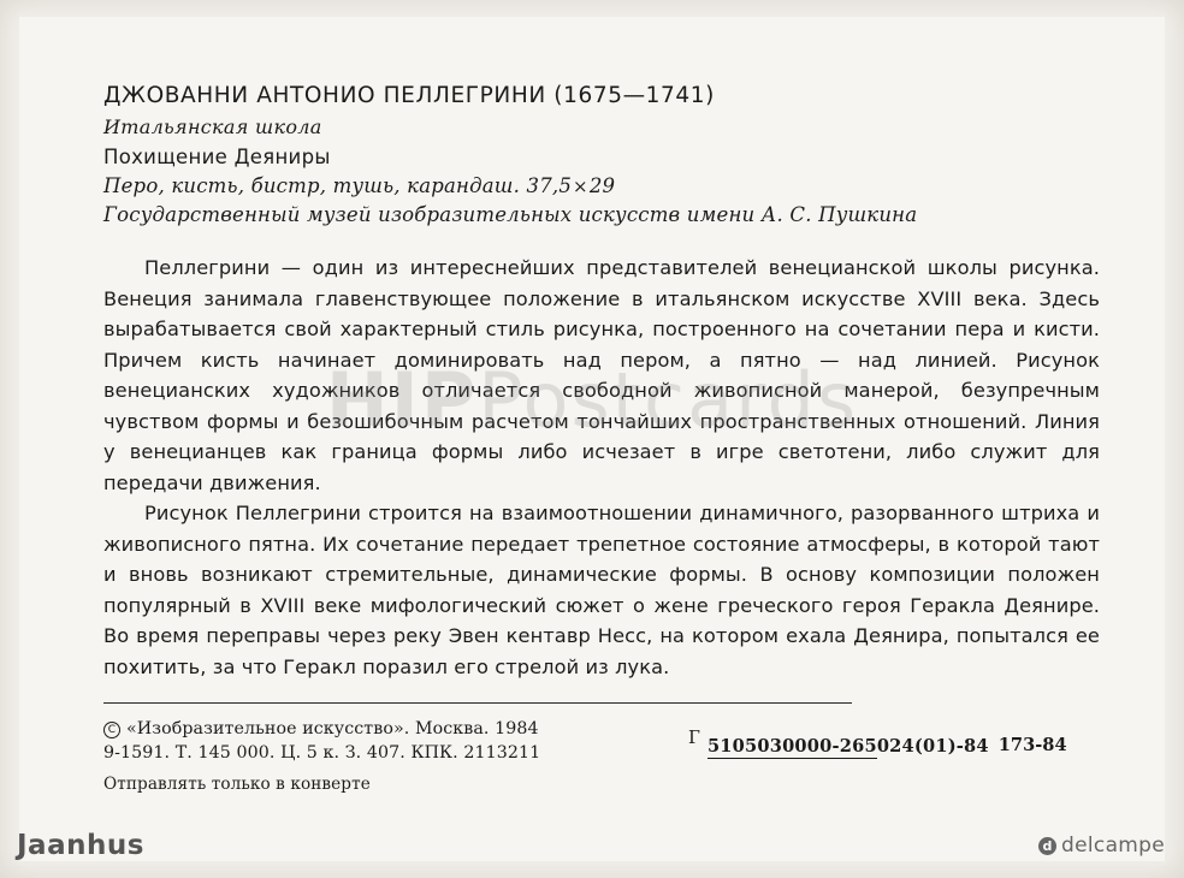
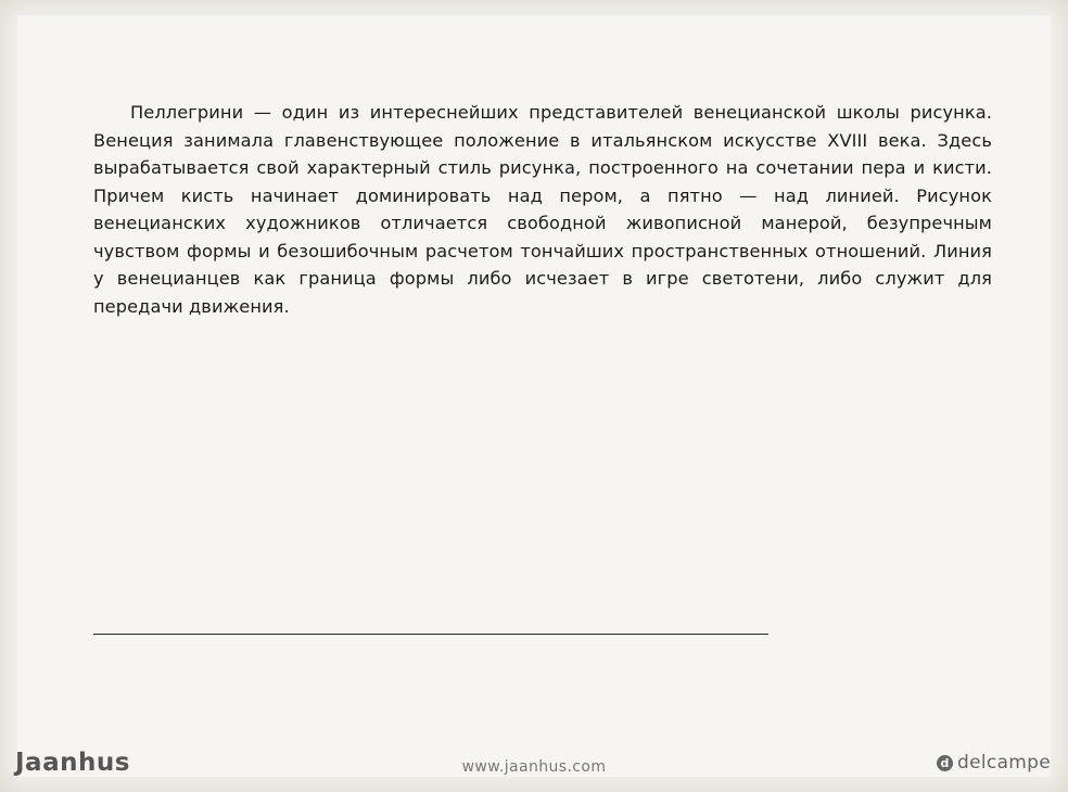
- ДЖОВАННИ АНТОНИО ПЕЛЛЕГРИНИ (1675—1741)
- Итальянская школа
- Похищение Деяниры
- Перо, кисть, бистр, тушь, карандаш. 37,5×29
- Государственный музей изобразительных искусств имени А. С. Пушкина
  Пеллегрини — один из интереснейших представителей венецианской школы рисунка. Венеция занимала главенствующее положение в итальянском искусстве XVIII века. Здесь вырабатывается свой характерный стиль рисунка, построенного на сочетании пера и кисти. Причем кисть начинает доминировать над пером, а пятно — над линией. Рисунок венецианских художников отличается свободной живописной манерой, безупречным чувством формы и безошибочным расчетом тончайших пространственных отношений. Линия у венецианцев как граница формы либо исчезает в игре светотени, либо служит для передачи движения.
- Рисунок Пеллегрини строится на взаимоотношении динамичного, разорванного штриха и живописного пятна. Их сочетание передает трепетное состояние атмосферы, в которой тают и вновь возникают стремительные, динамические формы. В основу композиции положен популярный в XVIII веке мифологический сюжет о жене греческого героя Геракла Деянире. Во время переправы через реку Эвен кентавр Несс, на котором ехала Деянира, попытался ее похитить, за что Геракл поразил его стрелой из лука.
- C «Изобразительное искусство». Москва. 1984
- 9-1591. Т. 145 000. Ц. 5 к. З. 407. КПК. 2113211
- Отправлять только в конверте
- Г 5105030000-265024(01)-84 173-84
- HIPPostcards
  Jaanhus
+ www.jaanhus.com
  d delcampe
